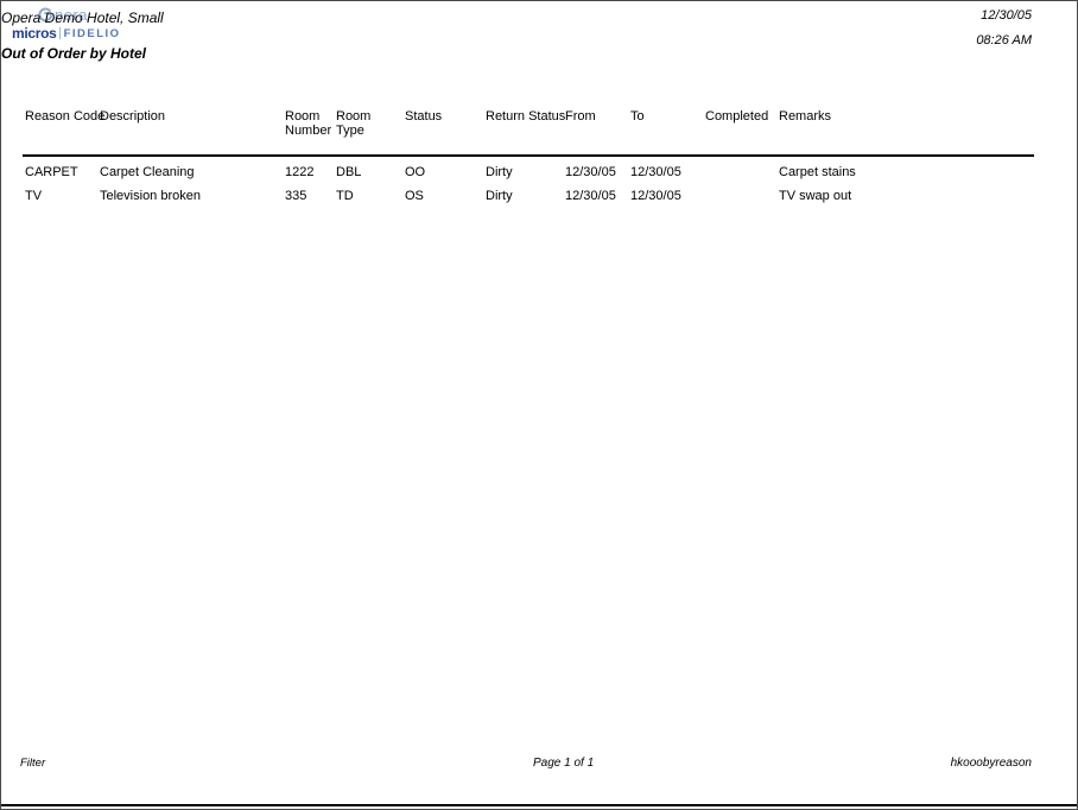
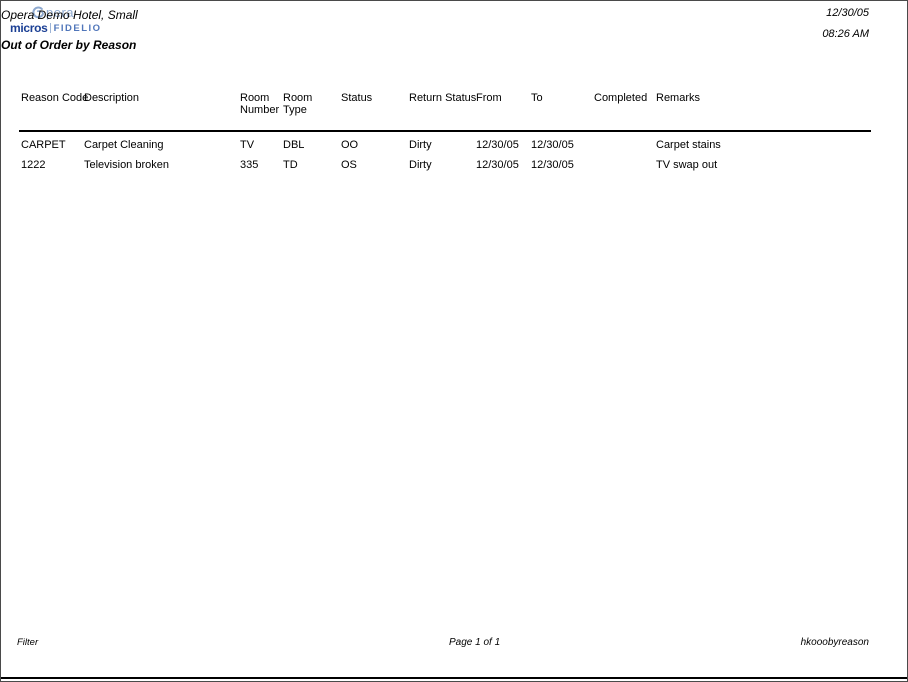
  pera
  micros
  FIDELIO
  Opera Demo Hotel, Small
- Out of Order by Hotel
+ Out of Order by Reason
  12/30/05
  08:26 AM
  Reason Cod	Description	Room Number	Room Type	Status	Return Status	From	To	Completed	Remarks
- CARPET	Carpet Cleaning	1222	DBL	OO	Dirty	12/30/05	12/30/05		Carpet stains
+ CARPET	Carpet Cleaning	TV	DBL	OO	Dirty	12/30/05	12/30/05		Carpet stains
- TV	Television broken	335	TD	OS	Dirty	12/30/05	12/30/05		TV swap out
+ 1222	Television broken	335	TD	OS	Dirty	12/30/05	12/30/05		TV swap out
  Filter
  Page 1 of 1
  hkooobyreason
